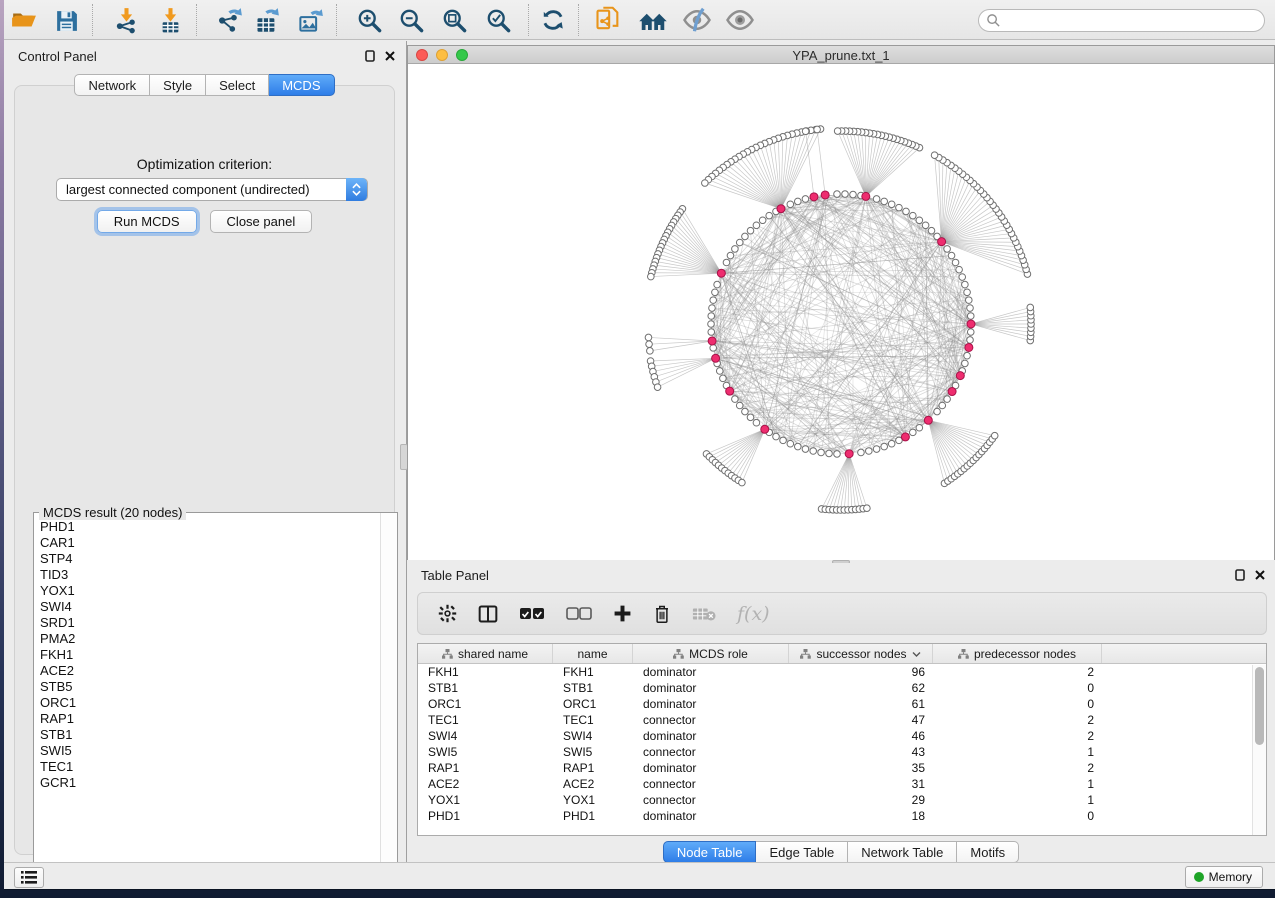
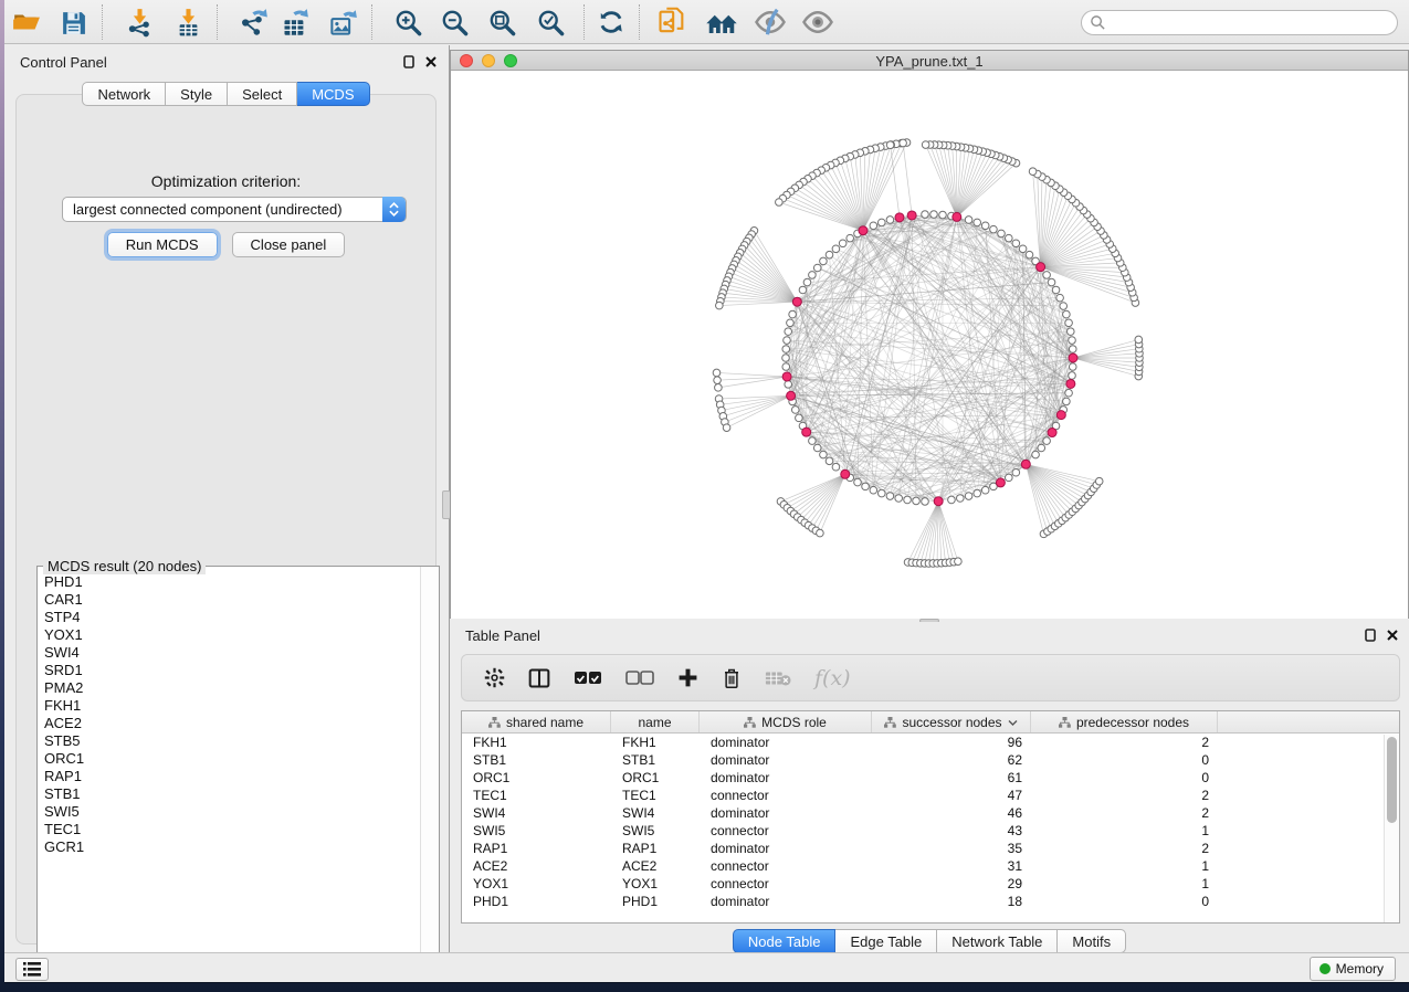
  Control Panel
  Network
  Style
  Select
  MCDS
  Optimization criterion:
  largest connected component (undirected)
  Run MCDS
  Close panel
  MCDS result (20 nodes)
  PHD1
  CAR1
  STP4
- TID3
  YOX1
  SWI4
  SRD1
  PMA2
  FKH1
  ACE2
  STB5
  ORC1
  RAP1
  STB1
  SWI5
  TEC1
  GCR1
  YPA_prune.txt_1
  Table Panel
  f(x)
  shared name
  name
  MCDS role
  successor nodes
  predecessor nodes
  FKH1
  FKH1
  dominator
  96
  2
  STB1
  STB1
  dominator
  62
  0
  ORC1
  ORC1
  dominator
  61
  0
  TEC1
  TEC1
  connector
  47
  2
  SWI4
  SWI4
  dominator
  46
  2
  SWI5
  SWI5
  connector
  43
  1
  RAP1
  RAP1
  dominator
  35
  2
  ACE2
  ACE2
  connector
  31
  1
  YOX1
  YOX1
  connector
  29
  1
  PHD1
  PHD1
  dominator
  18
  0
  Node Table
  Edge Table
  Network Table
  Motifs
  Memory
